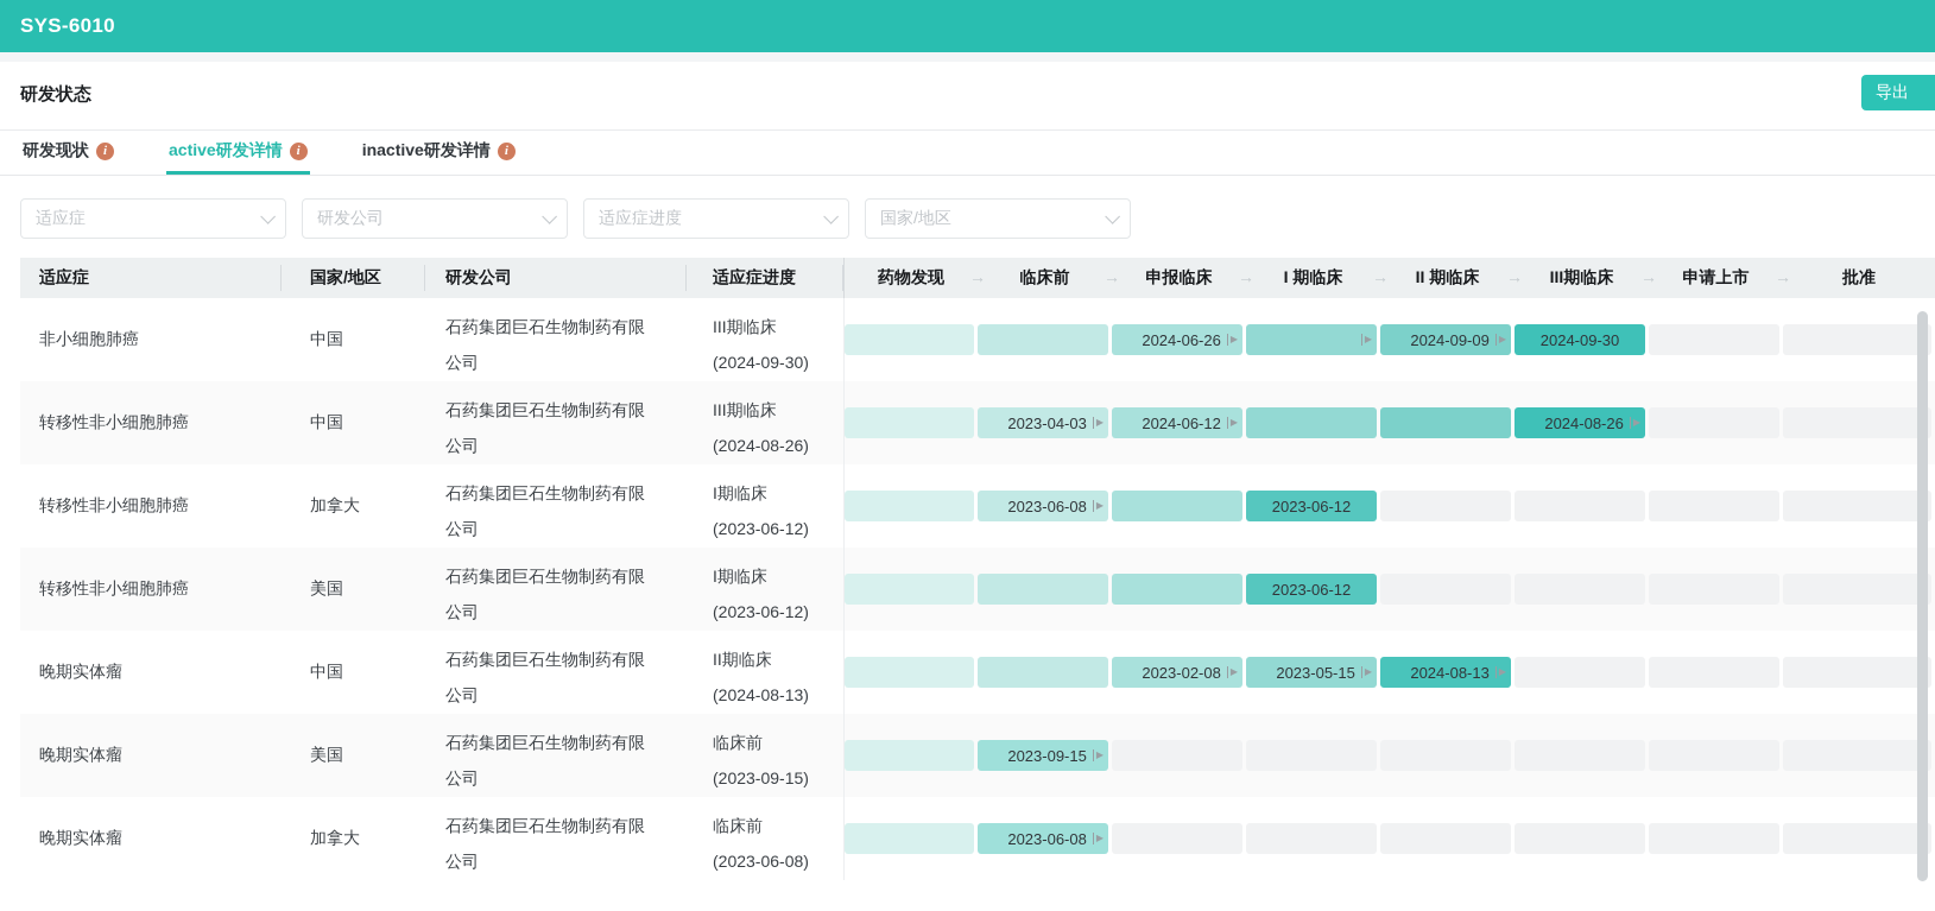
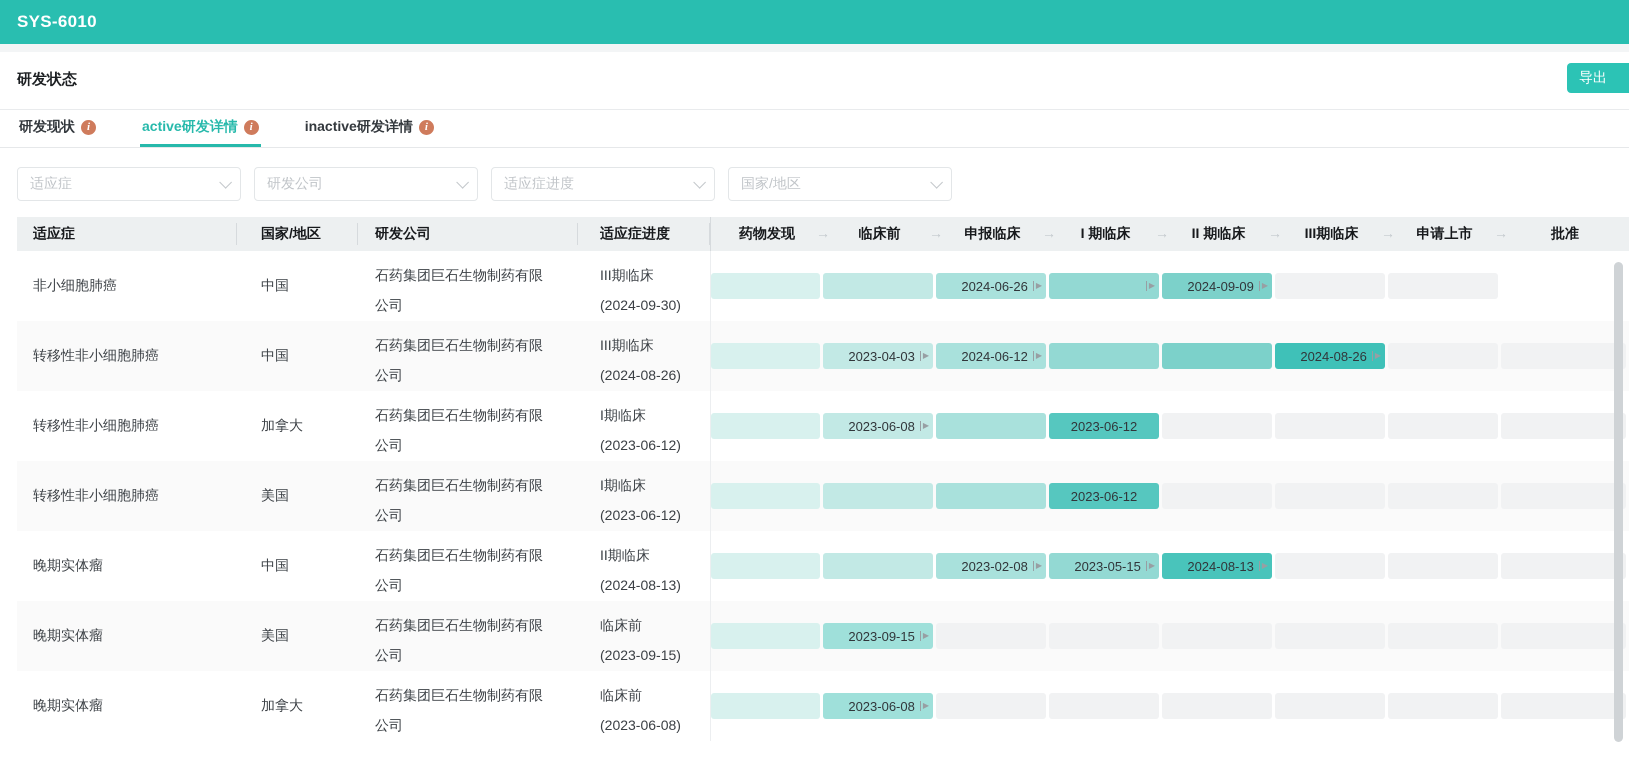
  SYS-6010
  研发状态
  导出
  研发现状
  i
  active研发详情
  i
  inactive研发详情
  i
  适应症
  研发公司
  适应症进度
  国家/地区
  适应症
  国家/地区
  研发公司
  适应症进度
  药物发现
  →
  临床前
  →
  申报临床
  →
  I 期临床
  →
  II 期临床
  →
  III期临床
  →
  申请上市
  →
  批准
  非小细胞肺癌
  中国
  石药集团巨石生物制药有限公司
  III期临床
  (2024-09-30)
  2024-06-26
  ▶
  ▶
  2024-09-09
  ▶
- 2024-09-30
  转移性非小细胞肺癌
  中国
  石药集团巨石生物制药有限公司
  III期临床
  (2024-08-26)
  2023-04-03
  ▶
  2024-06-12
  ▶
  2024-08-26
  ▶
  转移性非小细胞肺癌
  加拿大
  石药集团巨石生物制药有限公司
  I期临床
  (2023-06-12)
  2023-06-08
  ▶
  2023-06-12
  转移性非小细胞肺癌
  美国
  石药集团巨石生物制药有限公司
  I期临床
  (2023-06-12)
  2023-06-12
  晚期实体瘤
  中国
  石药集团巨石生物制药有限公司
  II期临床
  (2024-08-13)
  2023-02-08
  ▶
  2023-05-15
  ▶
  2024-08-13
  ▶
  晚期实体瘤
  美国
  石药集团巨石生物制药有限公司
  临床前
  (2023-09-15)
  2023-09-15
  ▶
  晚期实体瘤
  加拿大
  石药集团巨石生物制药有限公司
  临床前
  (2023-06-08)
  2023-06-08
  ▶
